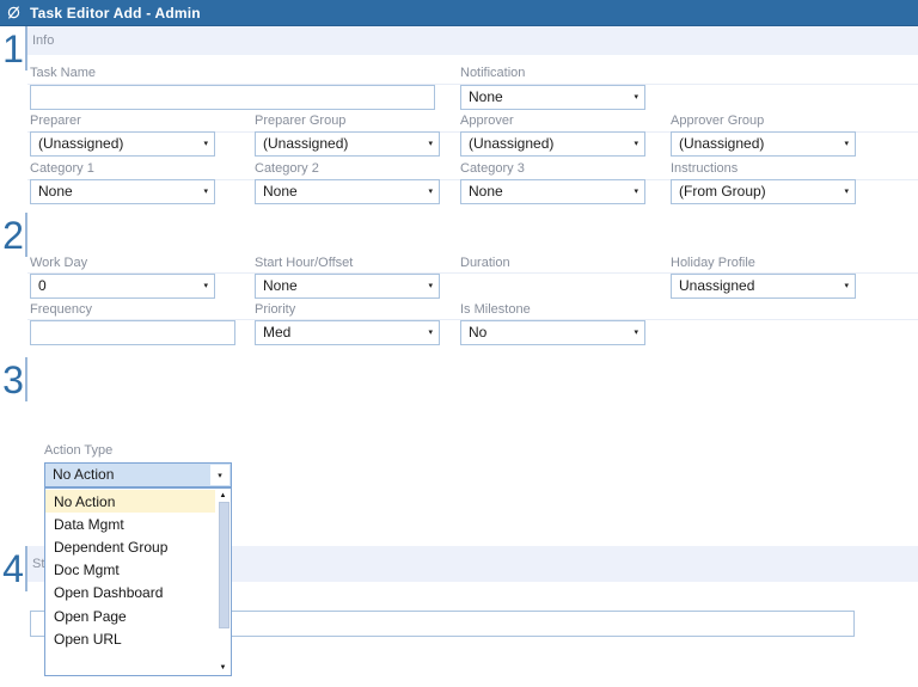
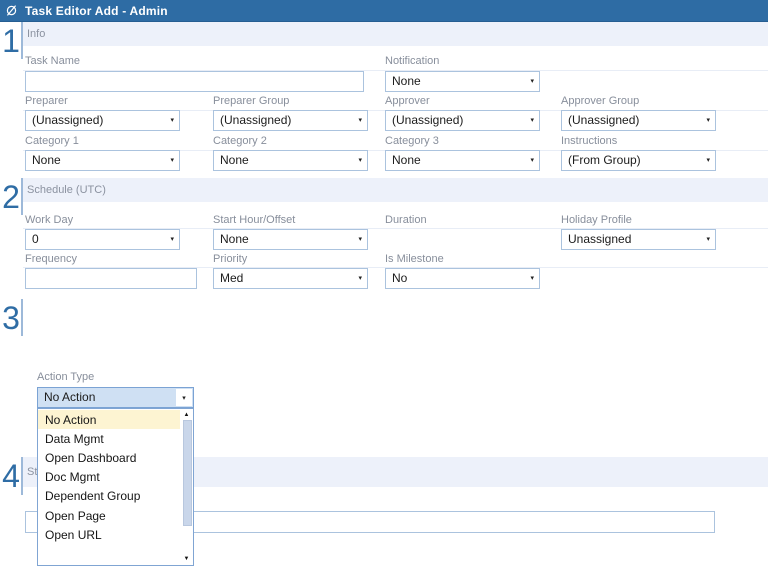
  Task Editor Add - Admin
  1
  Info
  Task Name
  Notification
  None
  Preparer
  (Unassigned)
  Preparer Group
  (Unassigned)
  Approver
  (Unassigned)
  Approver Group
  (Unassigned)
  Category 1
  None
  Category 2
  None
  Category 3
  None
  Instructions
  (From Group)
  2
+ Schedule (UTC)
  Work Day
  0
  Start Hour/Offset
  None
  Duration
  Holiday Profile
  Unassigned
  Frequency
  Priority
  Med
  Is Milestone
  No
  3
  Action Type
  No Action
  4
  No Action
  Data Mgmt
- Dependent Group
+ Open Dashboard
  Doc Mgmt
- Open Dashboard
+ Dependent Group
  Open Page
  Open URL
